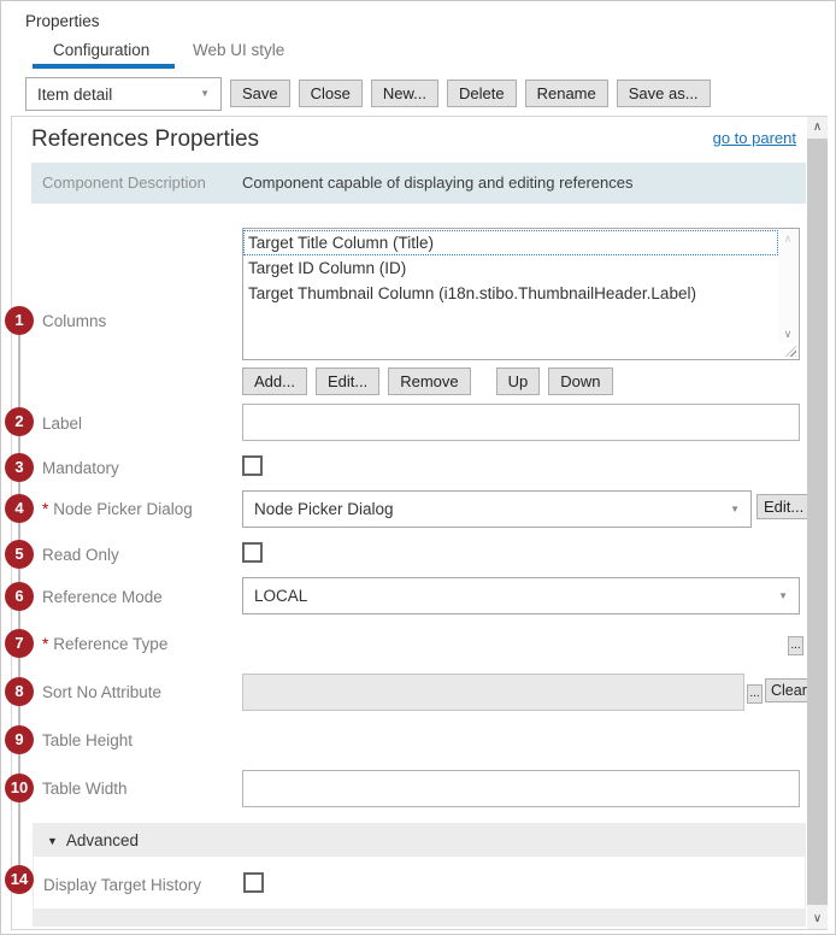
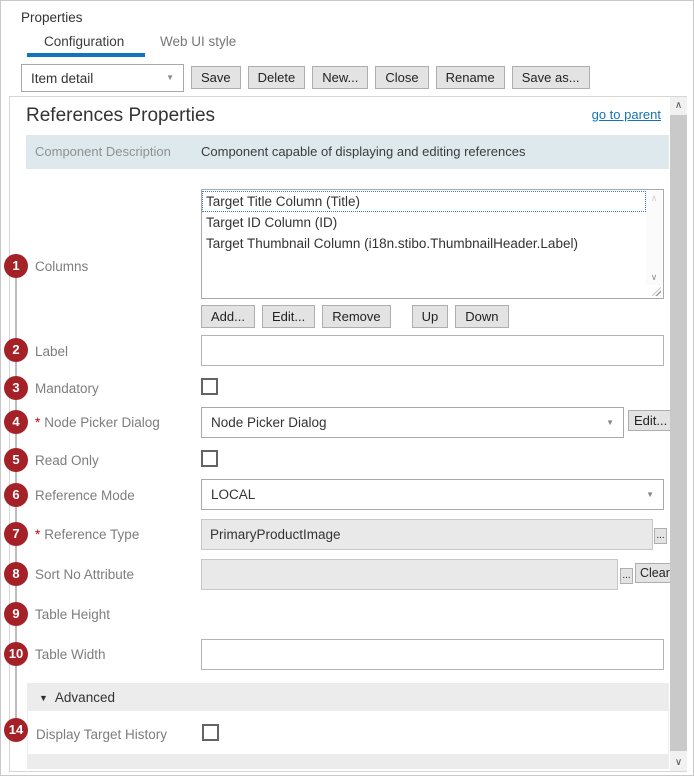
  Properties
  Configuration
  Web UI style
  Item detail
  ▼
  Save
- Close
+ Delete
  New...
- Delete
+ Close
  Rename
  Save as...
  References Properties
  go to parent
  Component Description
  Component capable of displaying and editing references
  1
  2
  3
  4
  5
  6
  7
  8
  9
  10
  14
  Columns
  Target Title Column (Title)
  Target ID Column (ID)
  Target Thumbnail Column (i18n.stibo.ThumbnailHeader.Label)
  ∧
  ∨
  Add...
  Edit...
  Remove
  Up
  Down
  Label
  Mandatory
  * Node Picker Dialog
  Node Picker Dialog
  ▼
  Edit...
  Read Only
  Reference Mode
  LOCAL
  ▼
  * Reference Type
+ PrimaryProductImage
  ...
  Sort No Attribute
  ...
  Clear
  Table Height
  Table Width
  ▼ Advanced
  Display Target History
  ∧
  ∨
